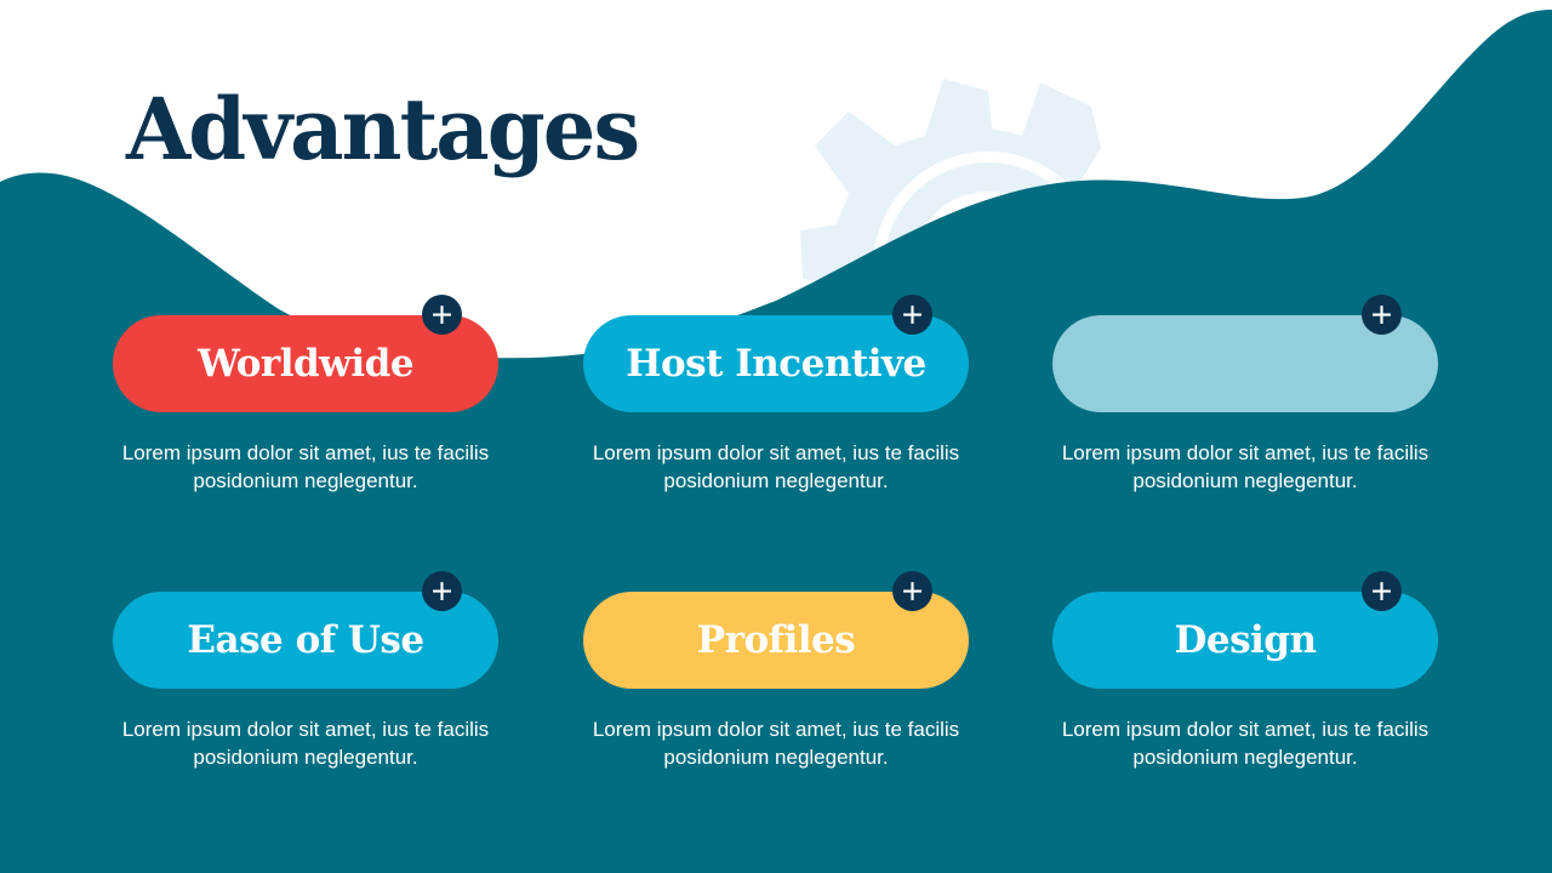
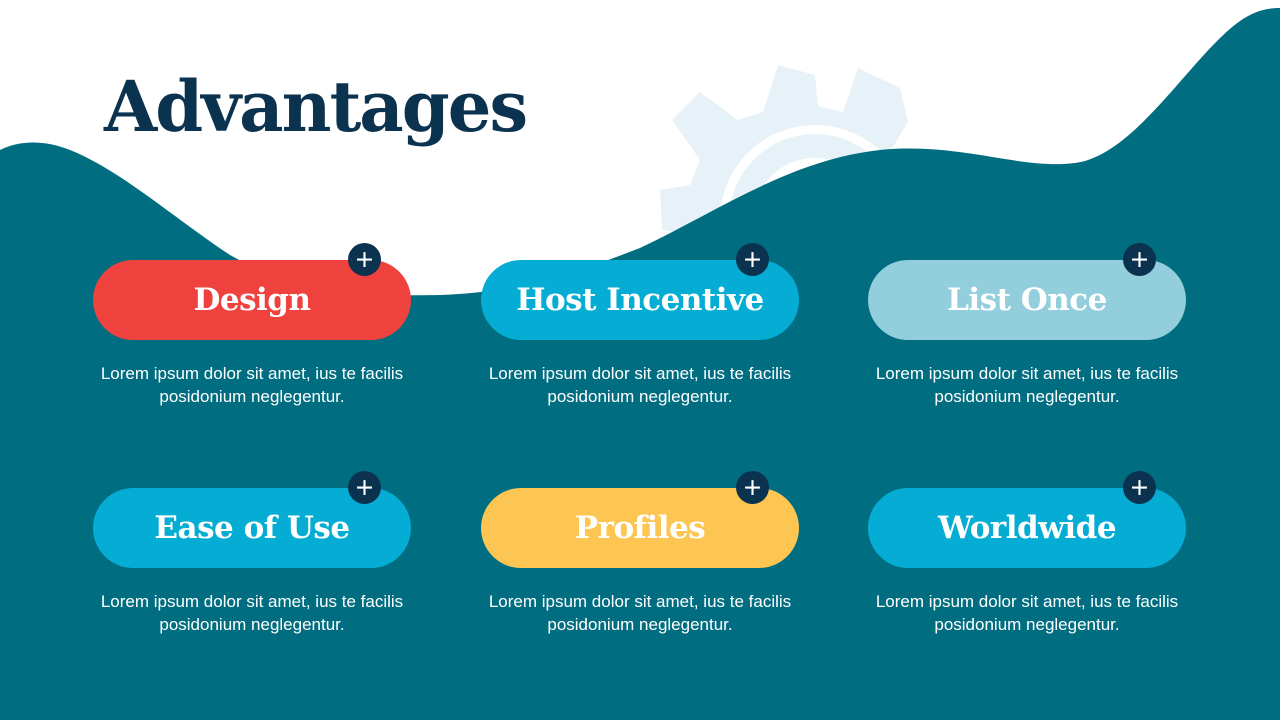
  Advantages
- Worldwide
+ Design
  Lorem ipsum dolor sit amet, ius te facilis posidonium neglegentur.
  Host Incentive
  Lorem ipsum dolor sit amet, ius te facilis posidonium neglegentur.
+ List Once
  Lorem ipsum dolor sit amet, ius te facilis posidonium neglegentur.
  Ease of Use
  Lorem ipsum dolor sit amet, ius te facilis posidonium neglegentur.
  Profiles
  Lorem ipsum dolor sit amet, ius te facilis posidonium neglegentur.
- Design
+ Worldwide
  Lorem ipsum dolor sit amet, ius te facilis posidonium neglegentur.
